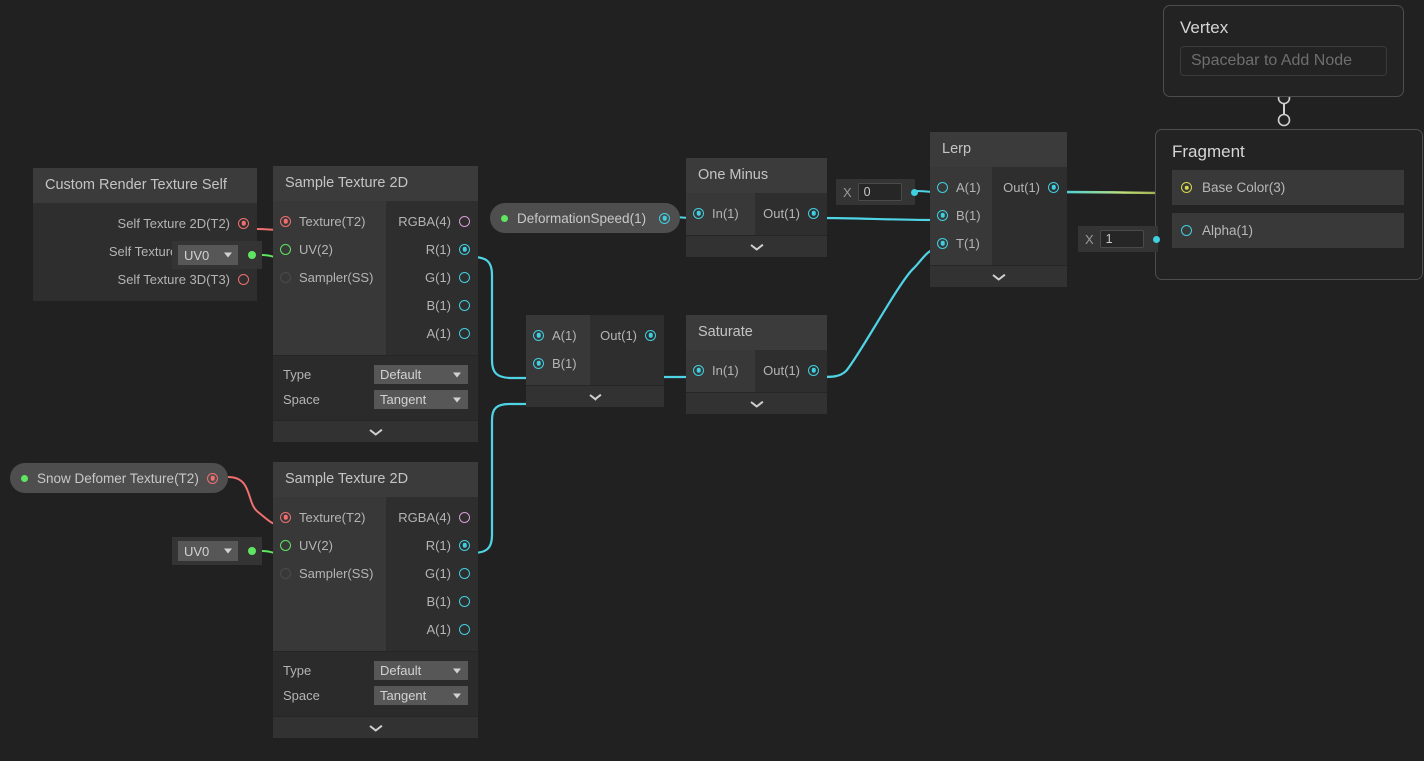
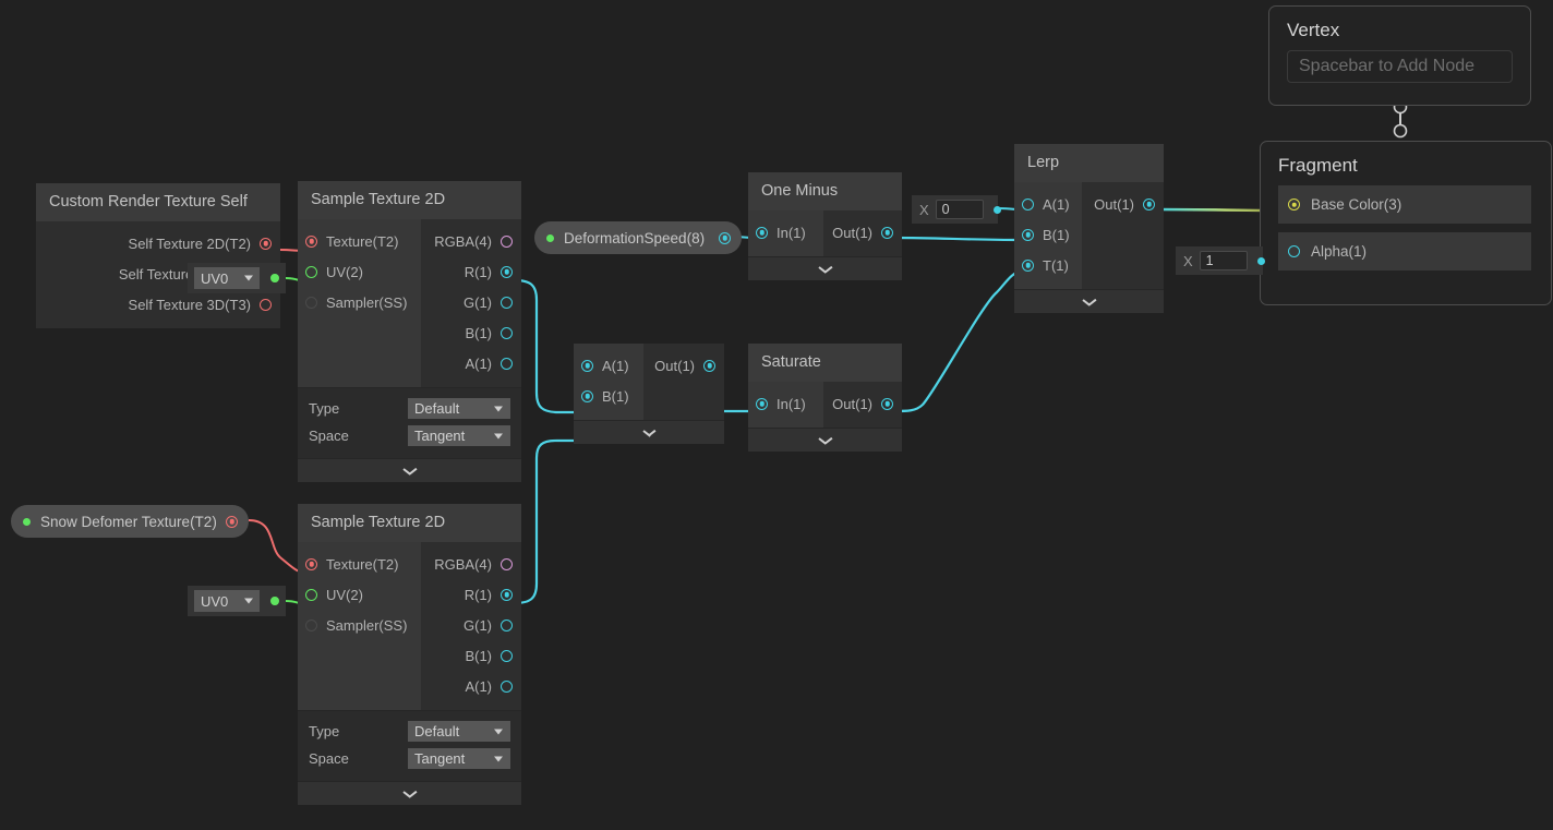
  Custom Render Texture Self
  Self Texture 2D(T2)
  Self Texture 3D(T3)
  UV0
  Sample Texture 2D
  Texture(T2)
  UV(2)
  Sampler(SS)
  RGBA(4)
  R(1)
  G(1)
  B(1)
  A(1)
  Type
  Default
  Space
  Tangent
  Snow Defomer Texture(T2)
  UV0
  Sample Texture 2D
  Texture(T2)
  UV(2)
  Sampler(SS)
  RGBA(4)
  R(1)
  G(1)
  B(1)
  A(1)
  Type
  Default
  Space
  Tangent
- DeformationSpeed(1)
+ DeformationSpeed(8)
  A(1)
  B(1)
  Out(1)
  One Minus
  In(1)
  Out(1)
  Saturate
  In(1)
  Out(1)
  X
  0
  Lerp
  A(1)
  B(1)
  T(1)
  Out(1)
  X
  1
  Vertex
  Spacebar to Add Node
  Fragment
  Base Color(3)
  Alpha(1)
